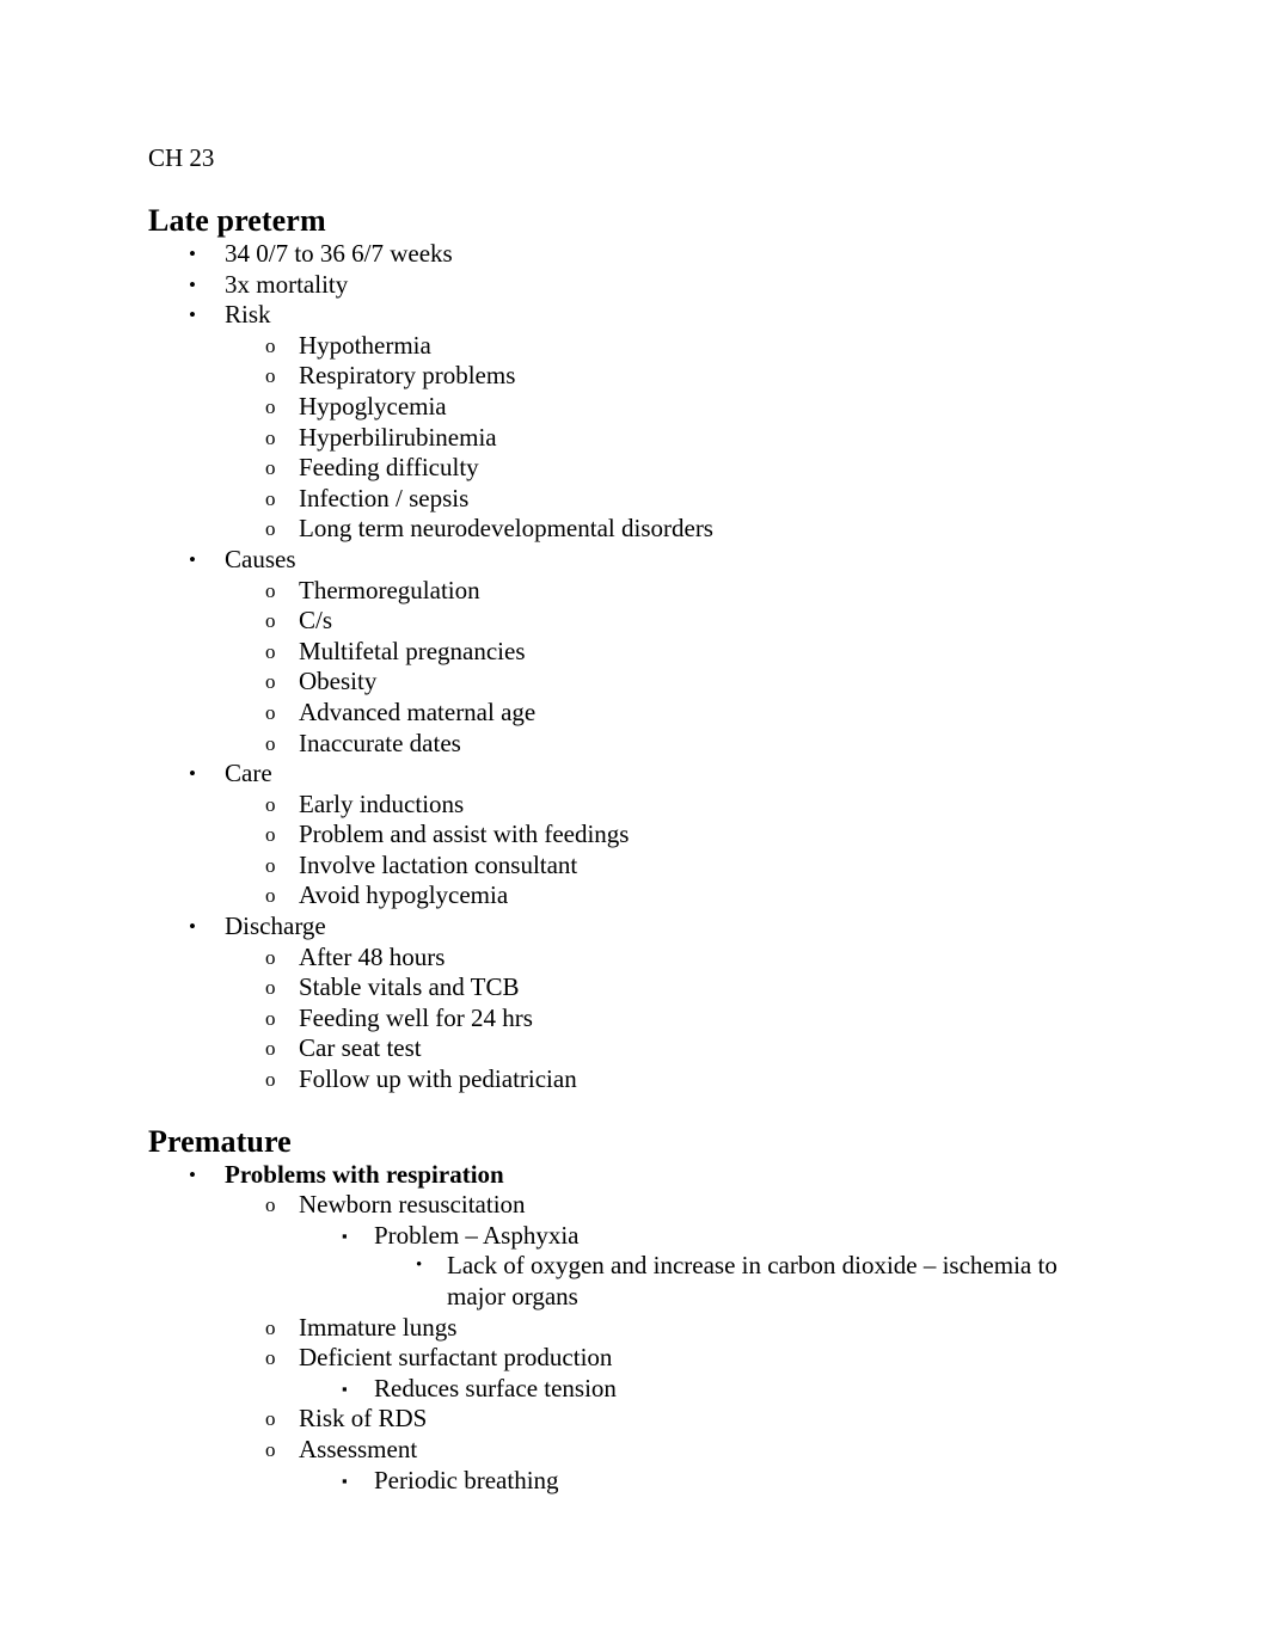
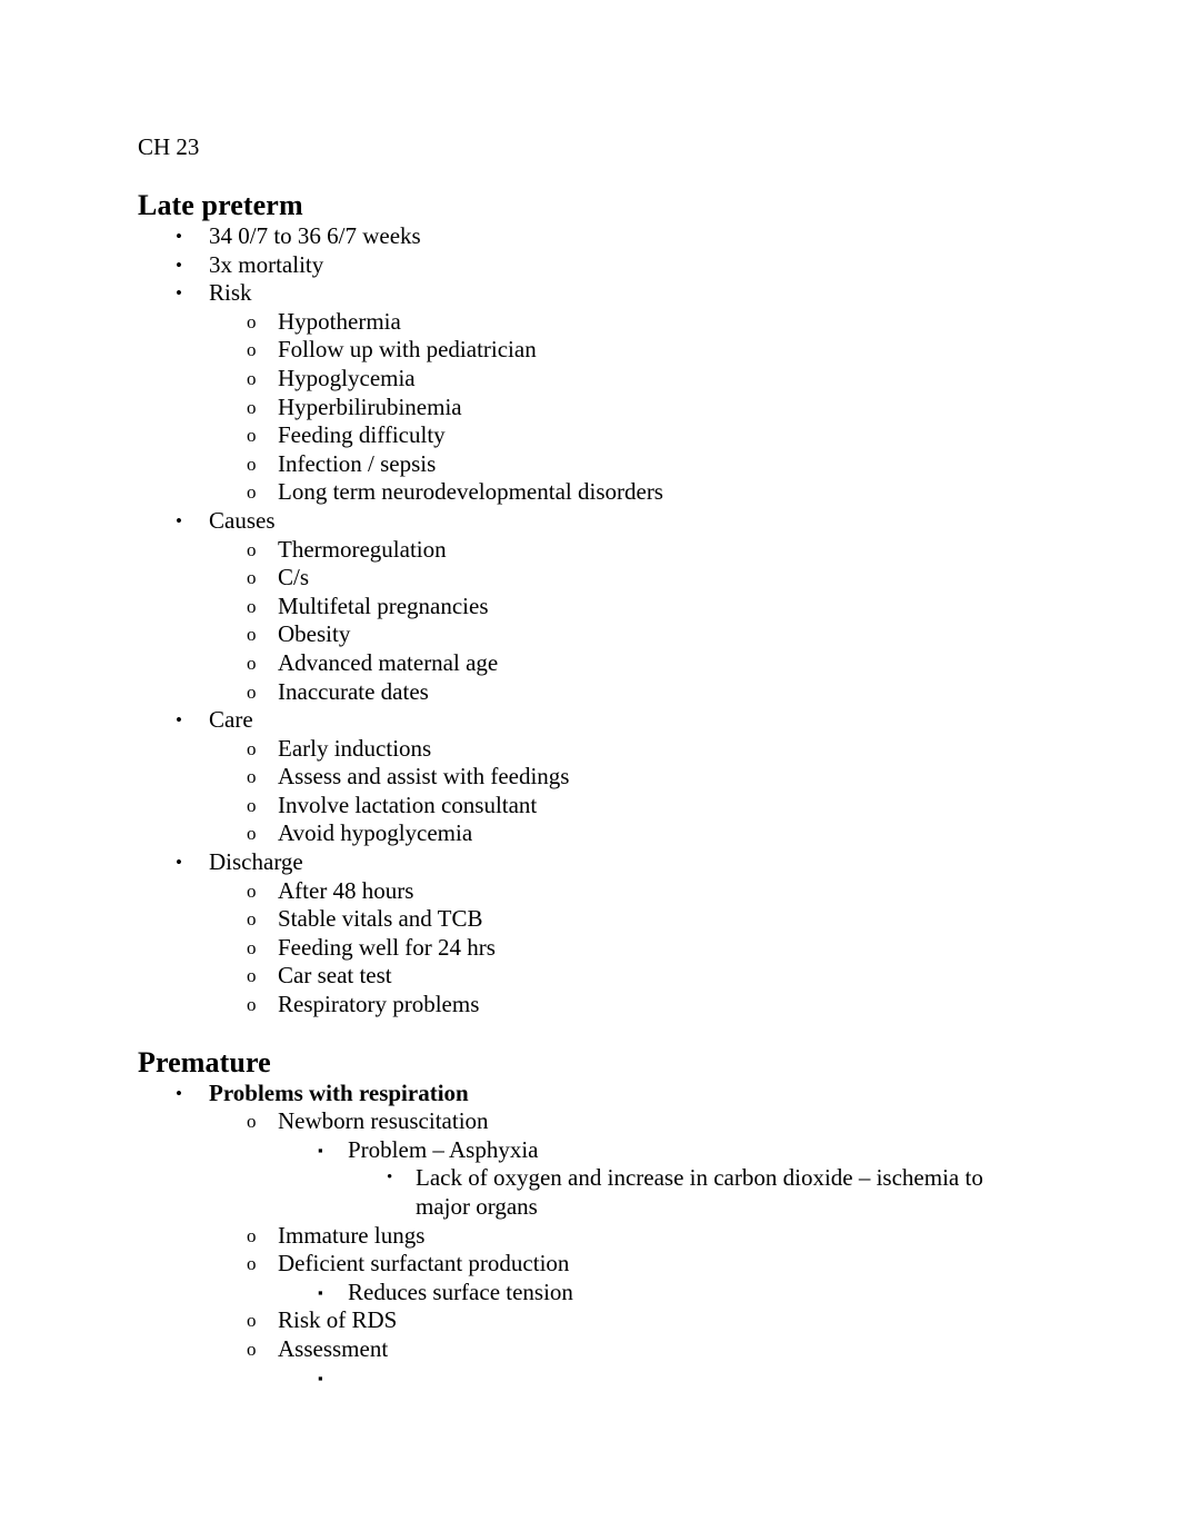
  CH 23
  Late preterm
  •
  34 0/7 to 36 6/7 weeks
  •
  3x mortality
  •
  Risk
  o
  Hypothermia
  o
- Respiratory problems
+ Follow up with pediatrician
  o
  Hypoglycemia
  o
  Hyperbilirubinemia
  o
  Feeding difficulty
  o
  Infection / sepsis
  o
  Long term neurodevelopmental disorders
  •
  Causes
  o
  Thermoregulation
  o
  C/s
  o
  Multifetal pregnancies
  o
  Obesity
  o
  Advanced maternal age
  o
  Inaccurate dates
  •
  Care
  o
  Early inductions
  o
- Problem and assist with feedings
+ Assess and assist with feedings
  o
  Involve lactation consultant
  o
  Avoid hypoglycemia
  •
  Discharge
  o
  After 48 hours
  o
  Stable vitals and TCB
  o
  Feeding well for 24 hrs
  o
  Car seat test
  o
- Follow up with pediatrician
+ Respiratory problems
  Premature
  •
  Problems with respiration
  o
  Newborn resuscitation
  ▪
  Problem – Asphyxia
  •
  Lack of oxygen and increase in carbon dioxide – ischemia to major organs
  o
  Immature lungs
  o
  Deficient surfactant production
  ▪
  Reduces surface tension
  o
  Risk of RDS
  o
  Assessment
  ▪
- Periodic breathing
